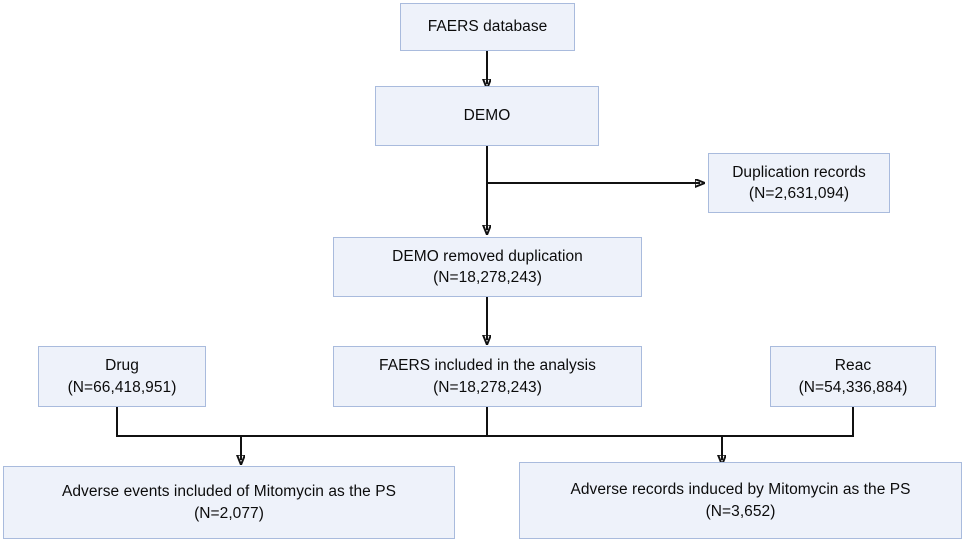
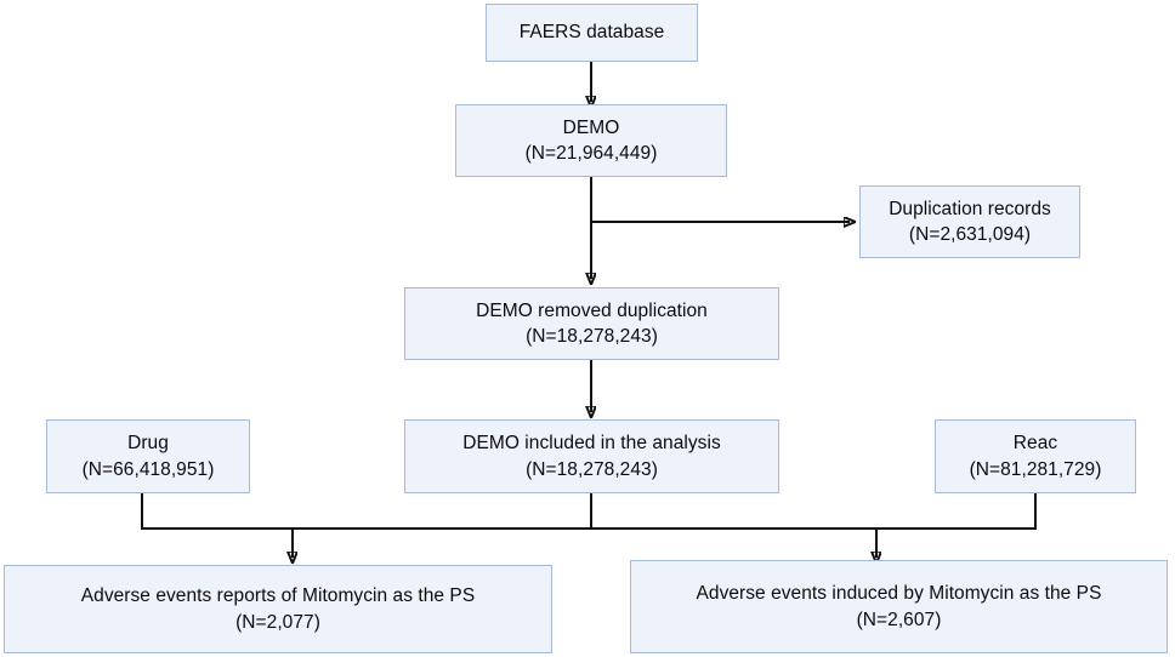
  FAERS database
  DEMO
+ (N=21,964,449)
  Duplication records
  (N=2,631,094)
  DEMO removed duplication
  (N=18,278,243)
  Drug
  (N=66,418,951)
- FAERS included in the analysis
+ DEMO included in the analysis
  (N=18,278,243)
  Reac
- (N=54,336,884)
+ (N=81,281,729)
- Adverse events included of Mitomycin as the PS
+ Adverse events reports of Mitomycin as the PS
  (N=2,077)
- Adverse records induced by Mitomycin as the PS
+ Adverse events induced by Mitomycin as the PS
- (N=3,652)
+ (N=2,607)
